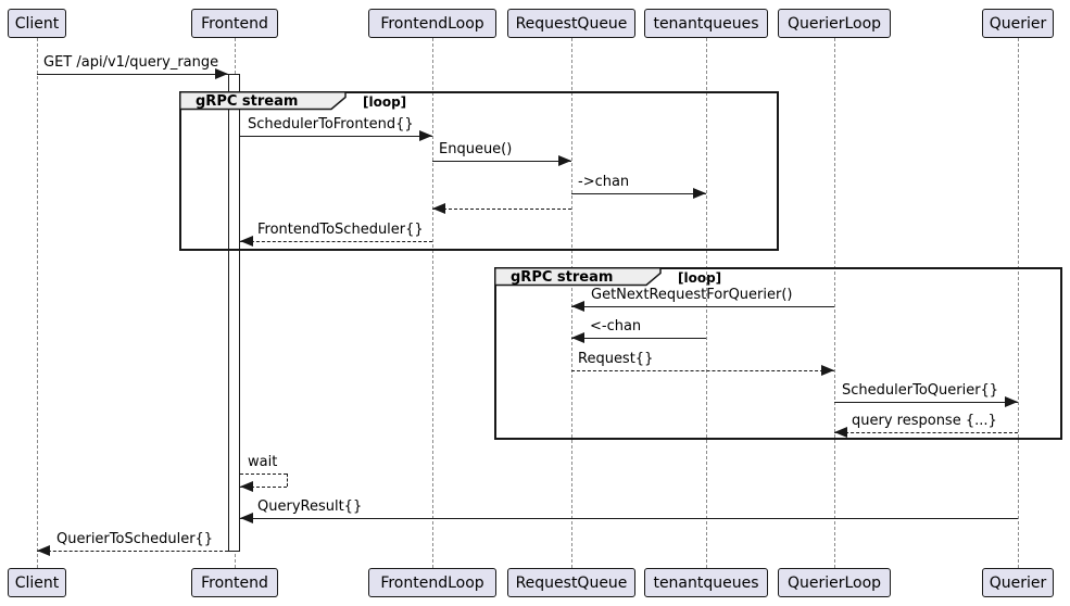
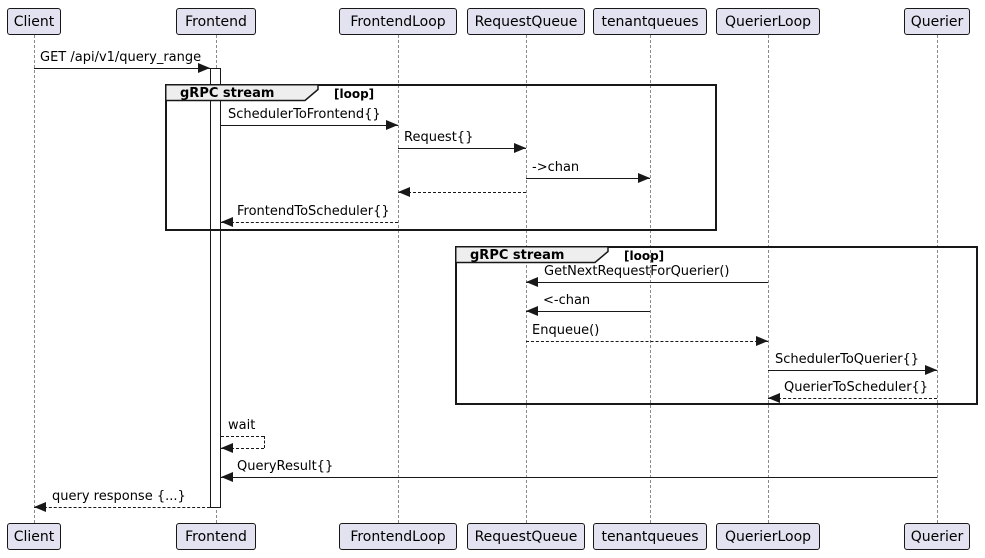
  gRPC stream
  [loop]
  gRPC stream
  [loop]
  GET /api/v1/query_range
  SchedulerToFrontend{}
- Enqueue()
+ Request{}
  ->chan
  FrontendToScheduler{}
  GetNextRequestForQuerier()
  <-chan
- Request{}
+ Enqueue()
  SchedulerToQuerier{}
- query response {...}
+ QuerierToScheduler{}
  wait
  QueryResult{}
- QuerierToScheduler{}
+ query response {...}
  Client
  Frontend
  FrontendLoop
  RequestQueue
  tenantqueues
  QuerierLoop
  Querier
  Client
  Frontend
  FrontendLoop
  RequestQueue
  tenantqueues
  QuerierLoop
  Querier
